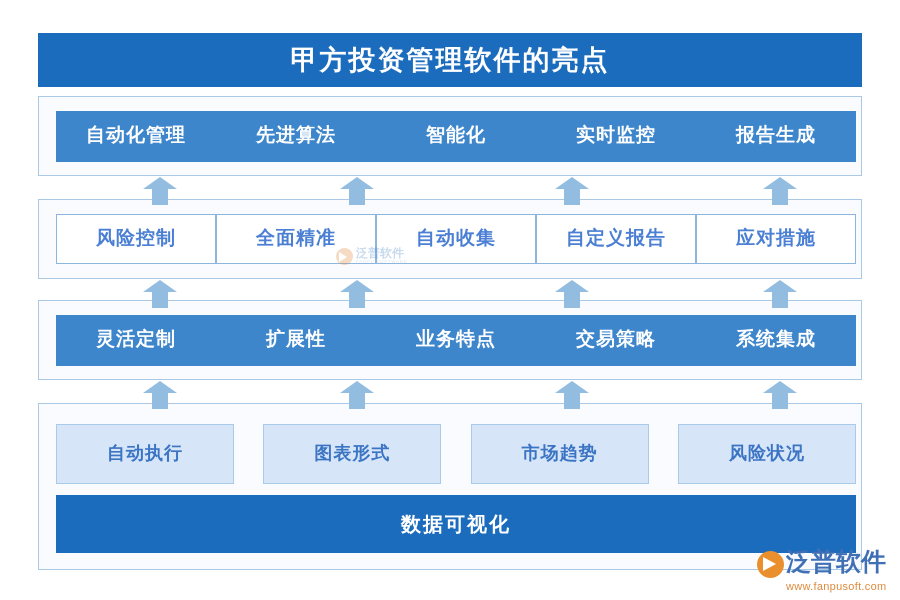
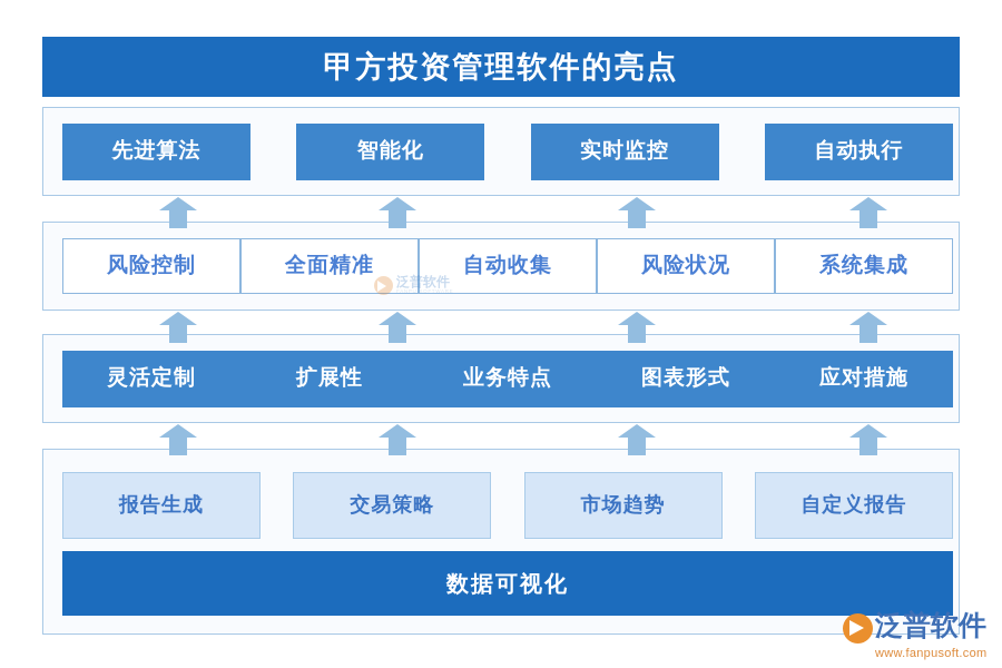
  甲方投资管理软件的亮点
- 自动化管理
  先进算法
  智能化
  实时监控
- 报告生成
+ 自动执行
  风险控制
  全面精准
  自动收集
- 自定义报告
+ 风险状况
- 应对措施
+ 系统集成
  灵活定制
  扩展性
  业务特点
- 交易策略
+ 图表形式
- 系统集成
+ 应对措施
- 自动执行
+ 报告生成
- 图表形式
+ 交易策略
  市场趋势
- 风险状况
+ 自定义报告
  数据可视化
  泛普软件
  泛普软件 www.fanpusoft.com
